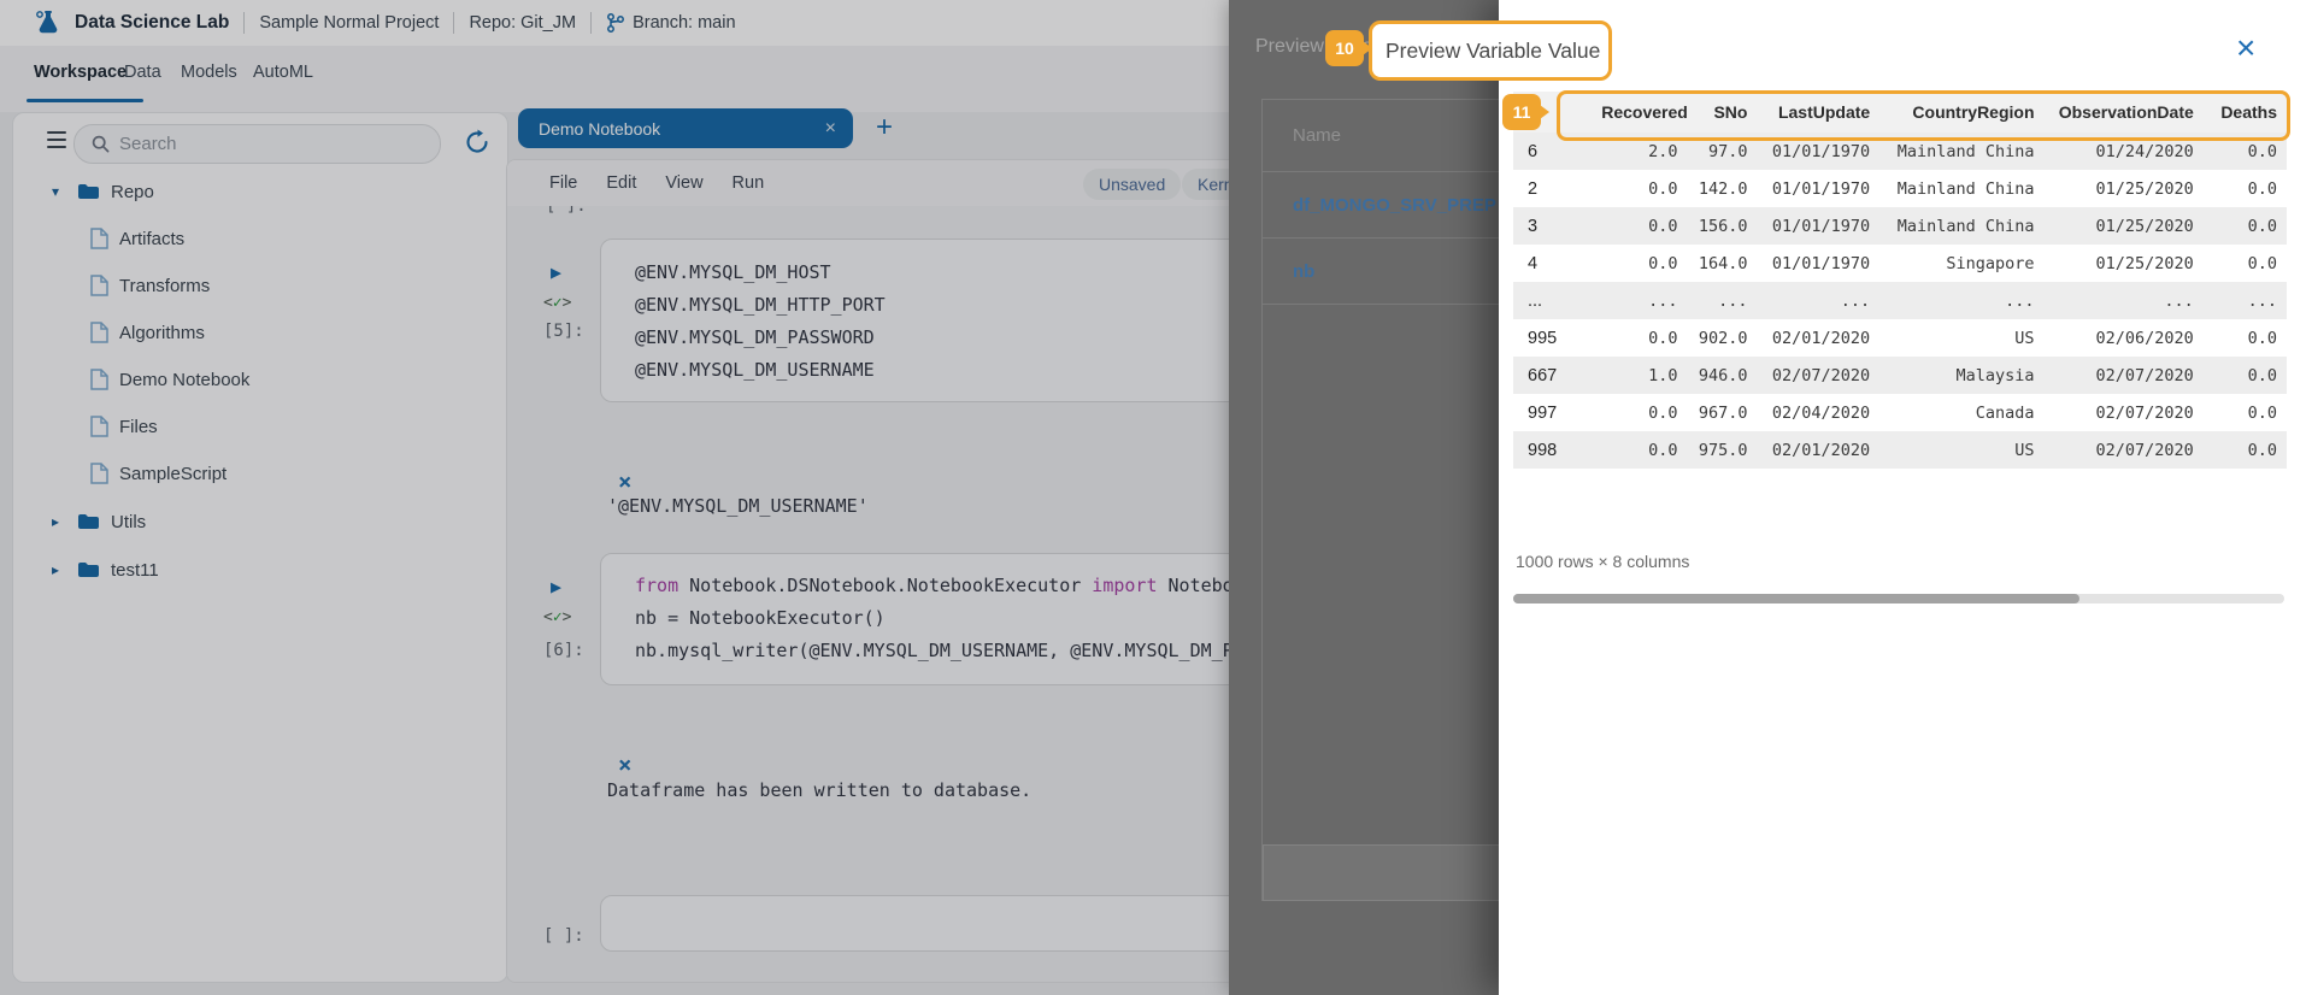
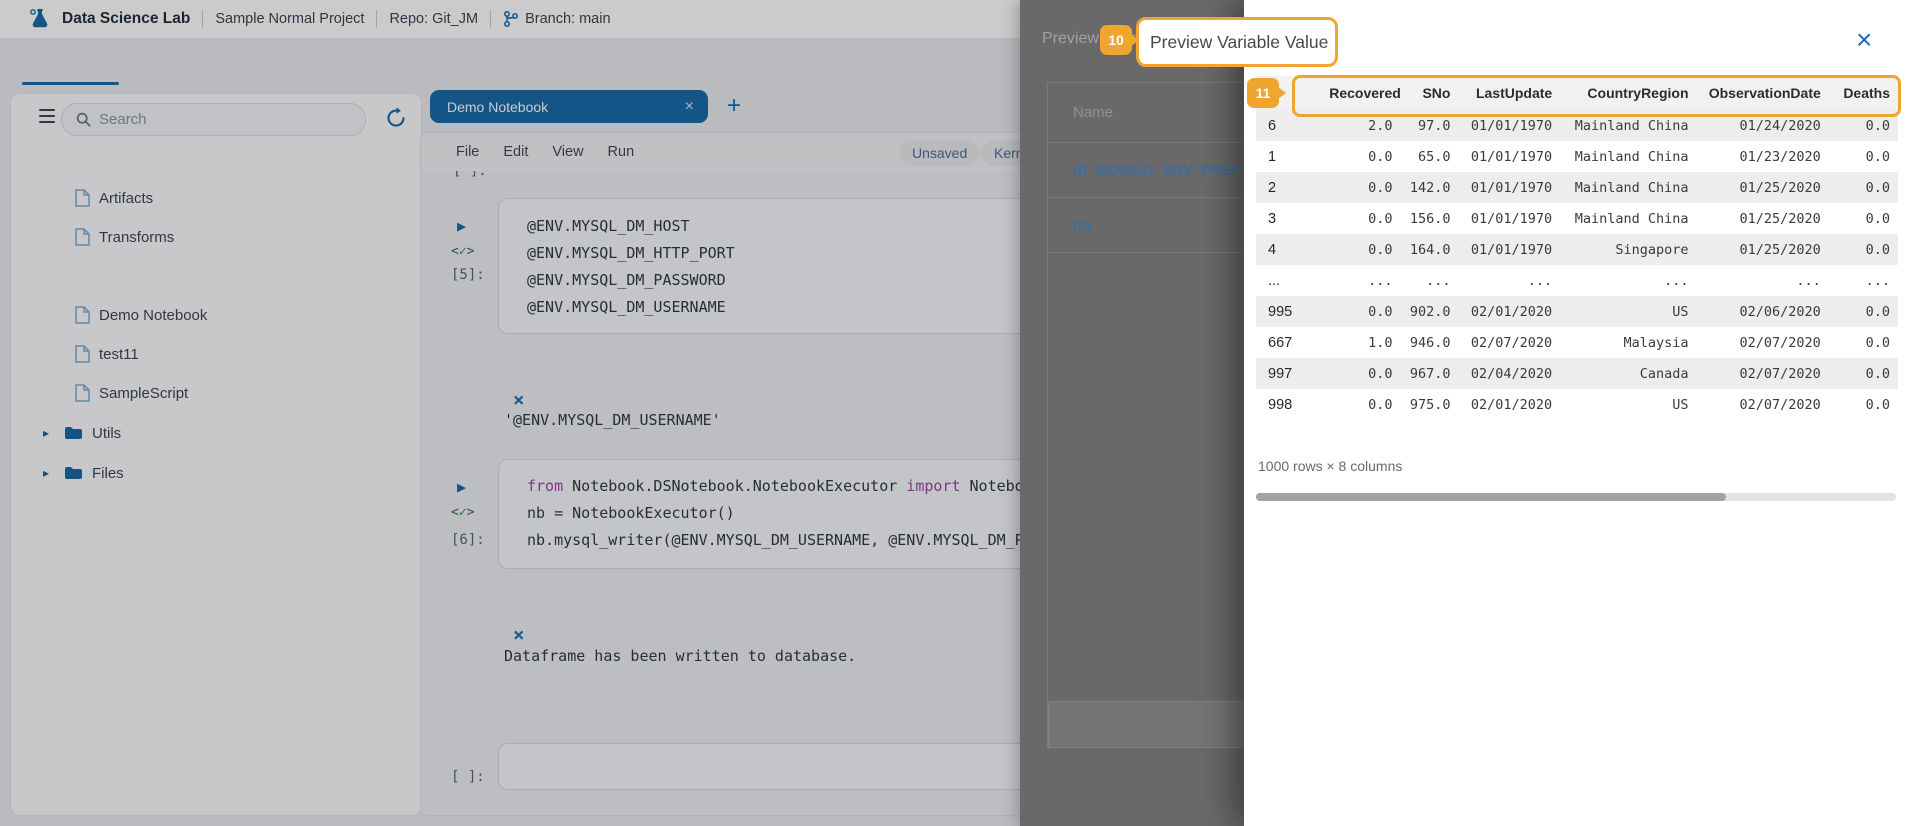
  Data Science Lab
  Sample Normal Project
  Repo: Git_JM
  Branch: main
- Workspace
- Data
- Models
- AutoML
  Search
- ▾
- Repo
  Artifacts
  Transforms
- Algorithms
  Demo Notebook
- Files
+ test11
  SampleScript
  ▸
  Utils
  ▸
- test11
+ Files
  Demo Notebook
  ×
  +
  File
  Edit
  View
  Run
  Unsaved
  Ker
  [ ]:
  ▶
  <✓>
  [5]:
  @ENV.MYSQL_DM_HOST
  @ENV.MYSQL_DM_HTTP_PORT
  @ENV.MYSQL_DM_PASSWORD
  @ENV.MYSQL_DM_USERNAME
  ×
  '@ENV.MYSQL_DM_USERNAME'
  ▶
  <✓>
  [6]:
  from Notebook.DSNotebook.NotebookExecutor import Noteb
  nb = NotebookExecutor()
  nb.mysql_writer(@ENV.MYSQL_DM_USERNAME, @ENV.MYSQL_DM_
  ×
  Dataframe has been written to database.
  [ ]:
  Name
  df_MONGO_SRV_PREP
  nb
  ×
  		Recovered	SNo	LastUpdate	CountryRegion	ObservationDate	Deaths
  6	2.0	97.0	01/01/1970	Mainland China	01/24/2020	0.0
+ 1	0.0	65.0	01/01/1970	Mainland China	01/23/2020	0.0
  2	0.0	142.0	01/01/1970	Mainland China	01/25/2020	0.0
  3	0.0	156.0	01/01/1970	Mainland China	01/25/2020	0.0
  4	0.0	164.0	01/01/1970	Singapore	01/25/2020	0.0
  ...	...	...	...	...	...	...
  995	0.0	902.0	02/01/2020	US	02/06/2020	0.0
  667	1.0	946.0	02/07/2020	Malaysia	02/07/2020	0.0
  997	0.0	967.0	02/04/2020	Canada	02/07/2020	0.0
  998	0.0	975.0	02/01/2020	US	02/07/2020	0.0
  1000 rows × 8 columns
  Preview Variable Value
  10
  11
